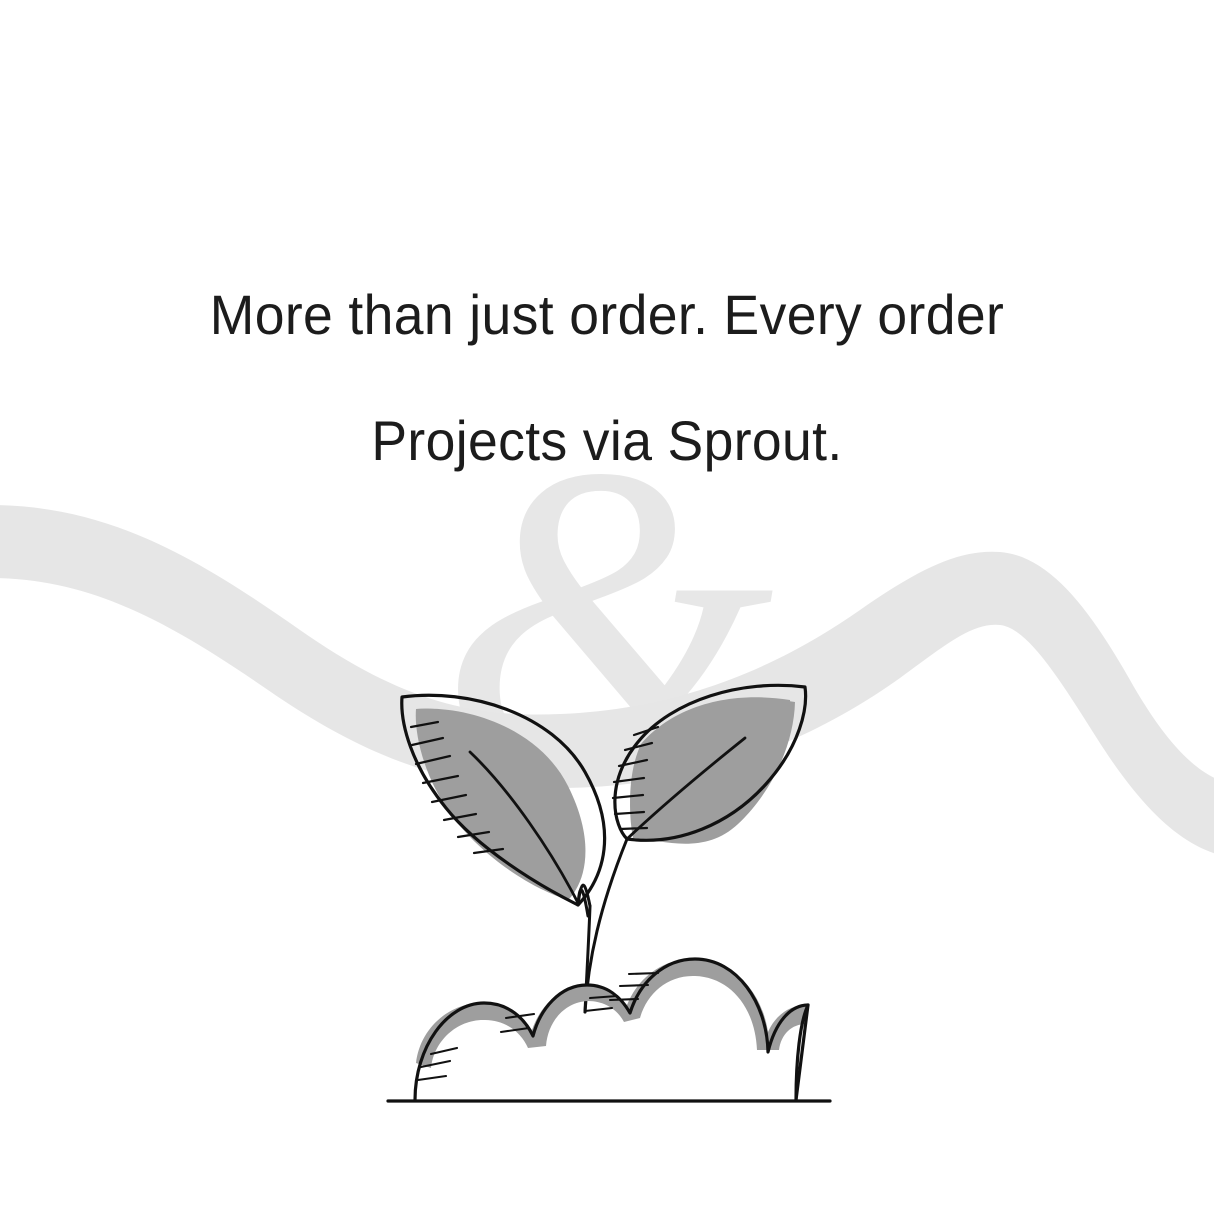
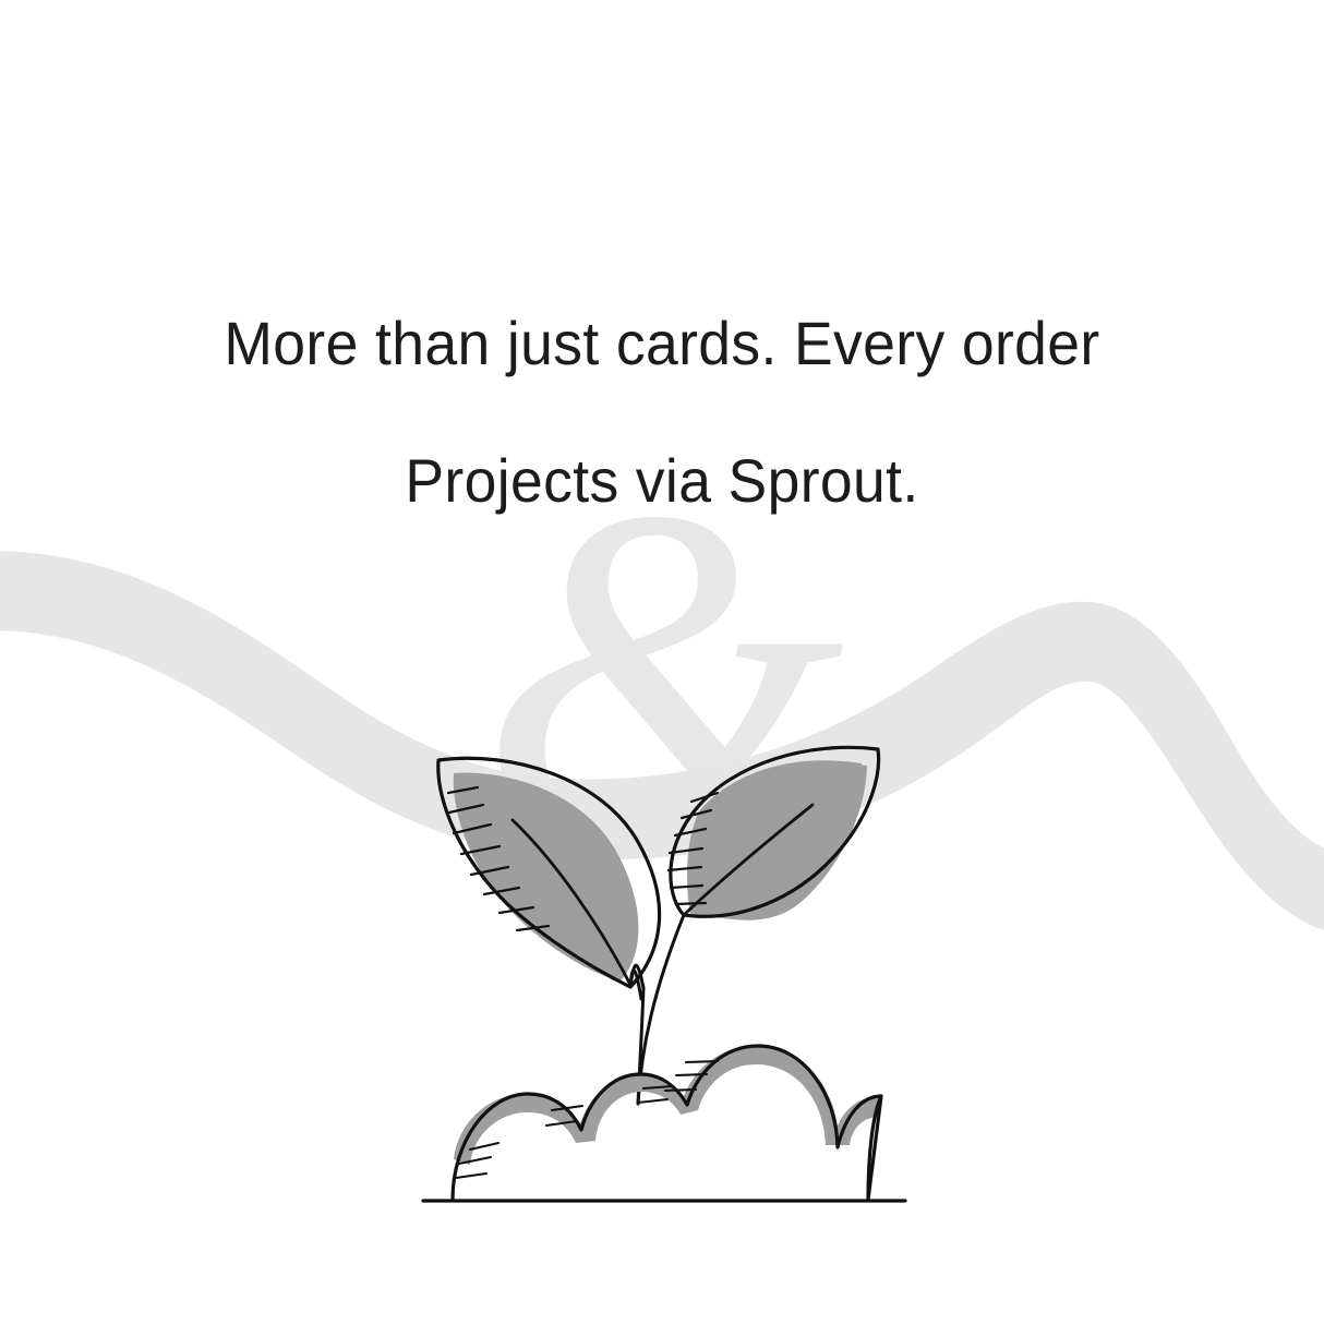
  &
- More than just order. Every order
+ More than just cards. Every order
  Projects via Sprout.
